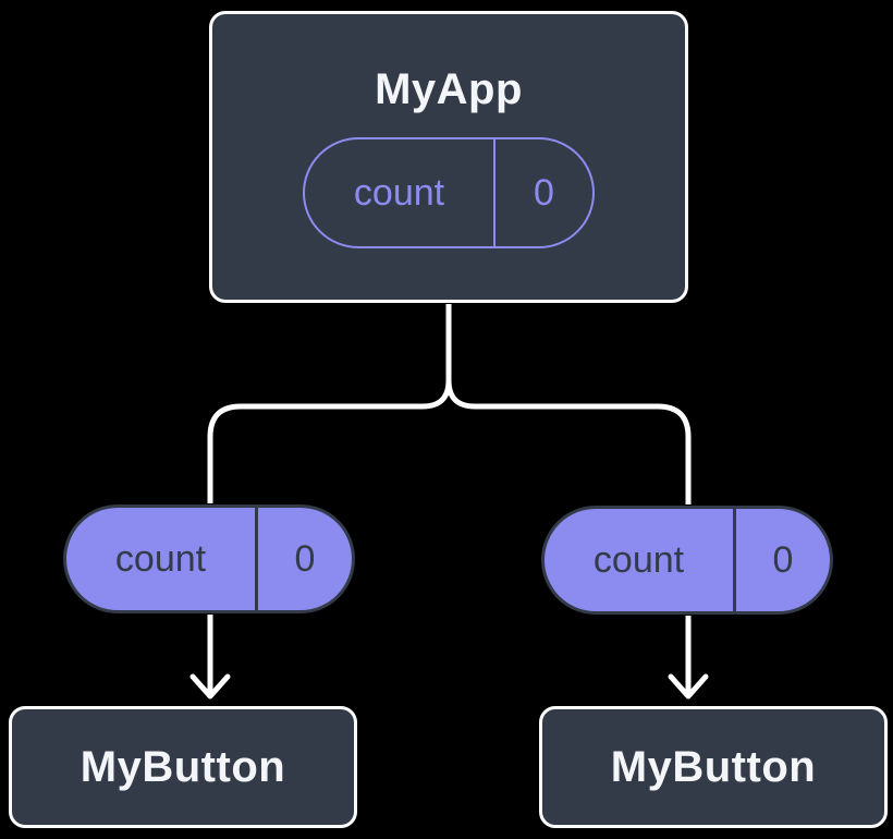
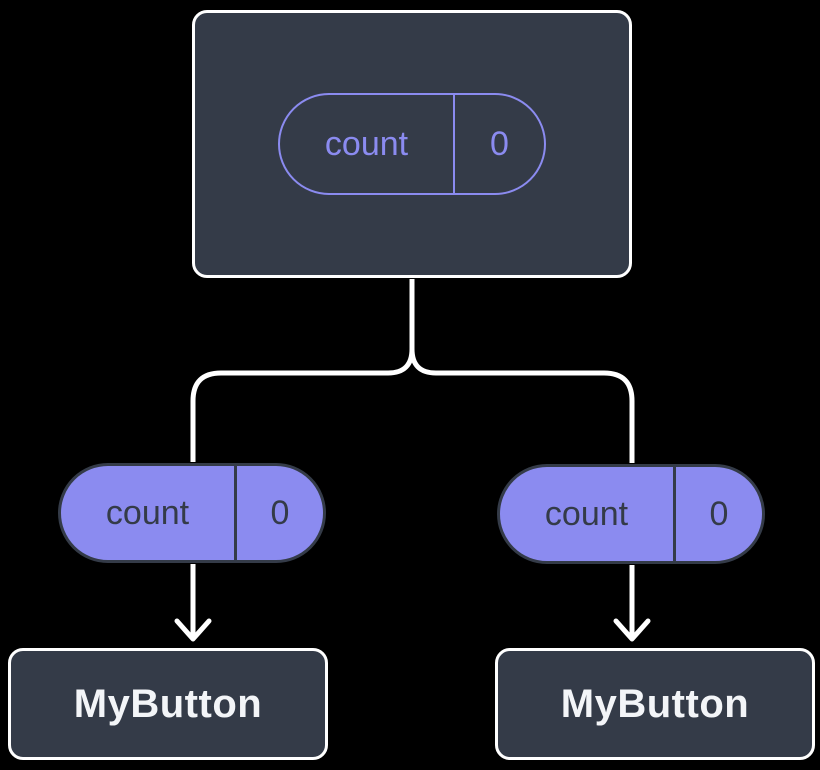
- MyApp
  count
  0
  count
  0
  count
  0
  MyButton
  MyButton
